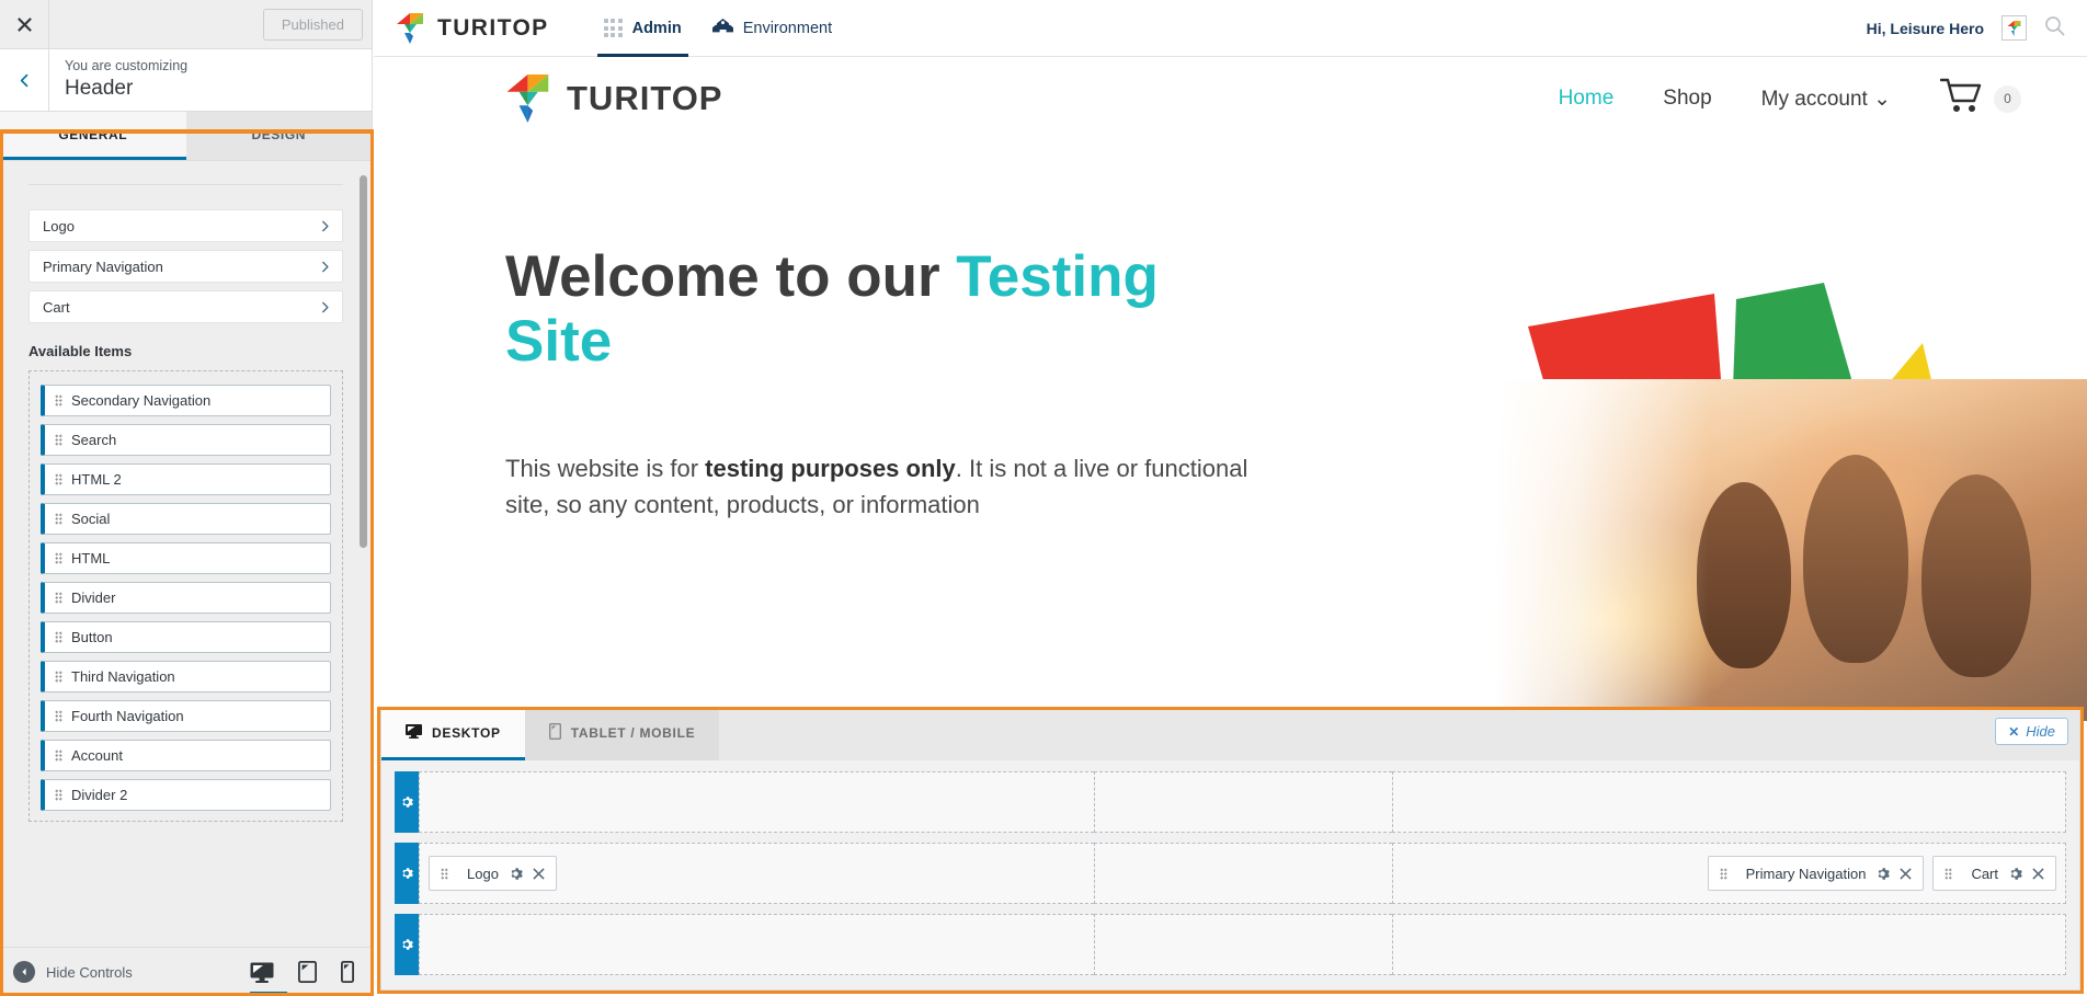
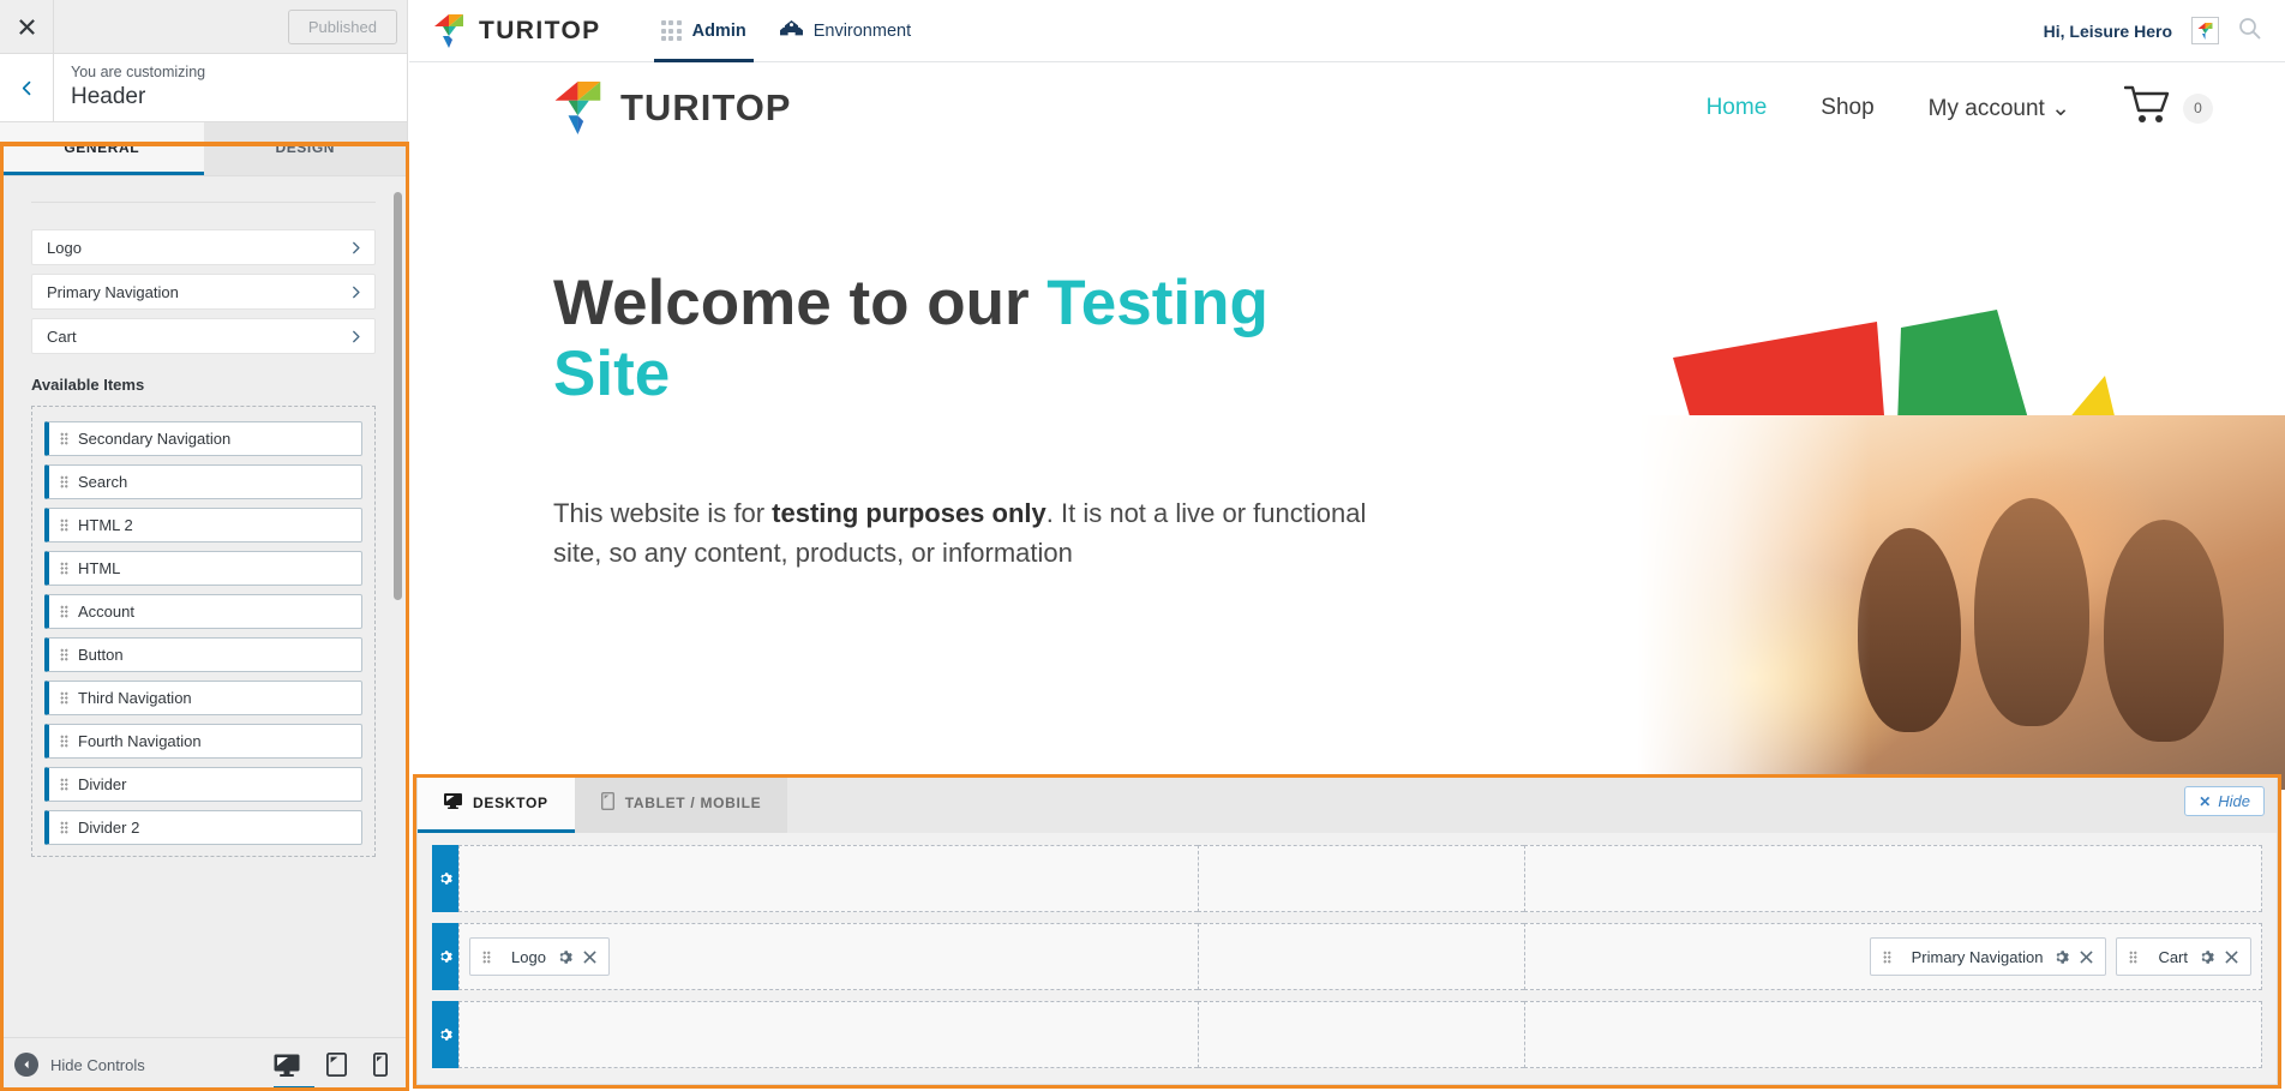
  Published
  You are customizing
  Header
  GENERAL
  DESIGN
  Logo
  Primary Navigation
  Cart
  Available Items
  Secondary Navigation
  Search
  HTML 2
- Social
  HTML
- Divider
+ Account
  Button
  Third Navigation
  Fourth Navigation
- Account
+ Divider
  Divider 2
  Hide Controls
  TURITOP
  Admin
  Environment
  Hi, Leisure Hero
  TURITOP
  Home
  Shop
  My account ⌄
  0
  Welcome to our Testing Site
  This website is for testing purposes only. It is not a live or functional site, so any content, products, or information
  DESKTOP
  TABLET / MOBILE
  ✕
  Hide
  Logo
  Primary Navigation
  Cart
